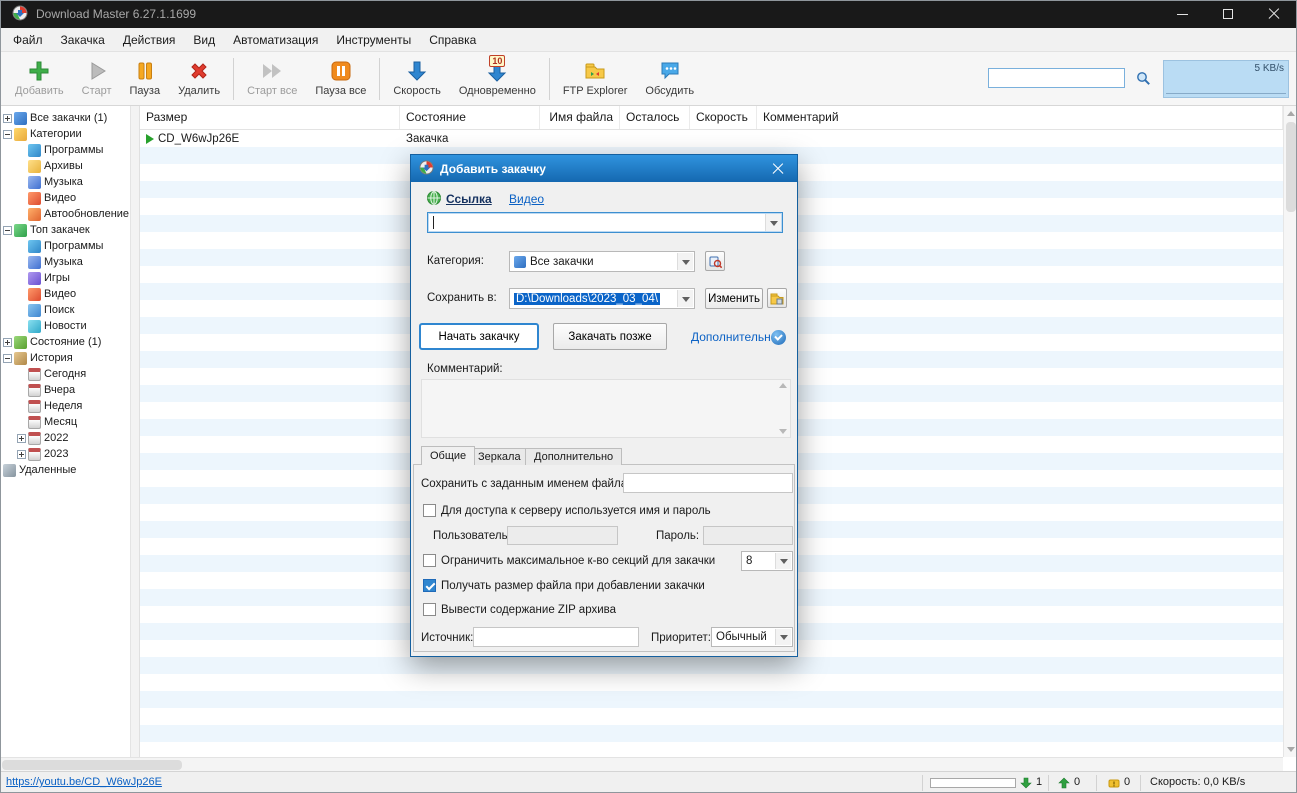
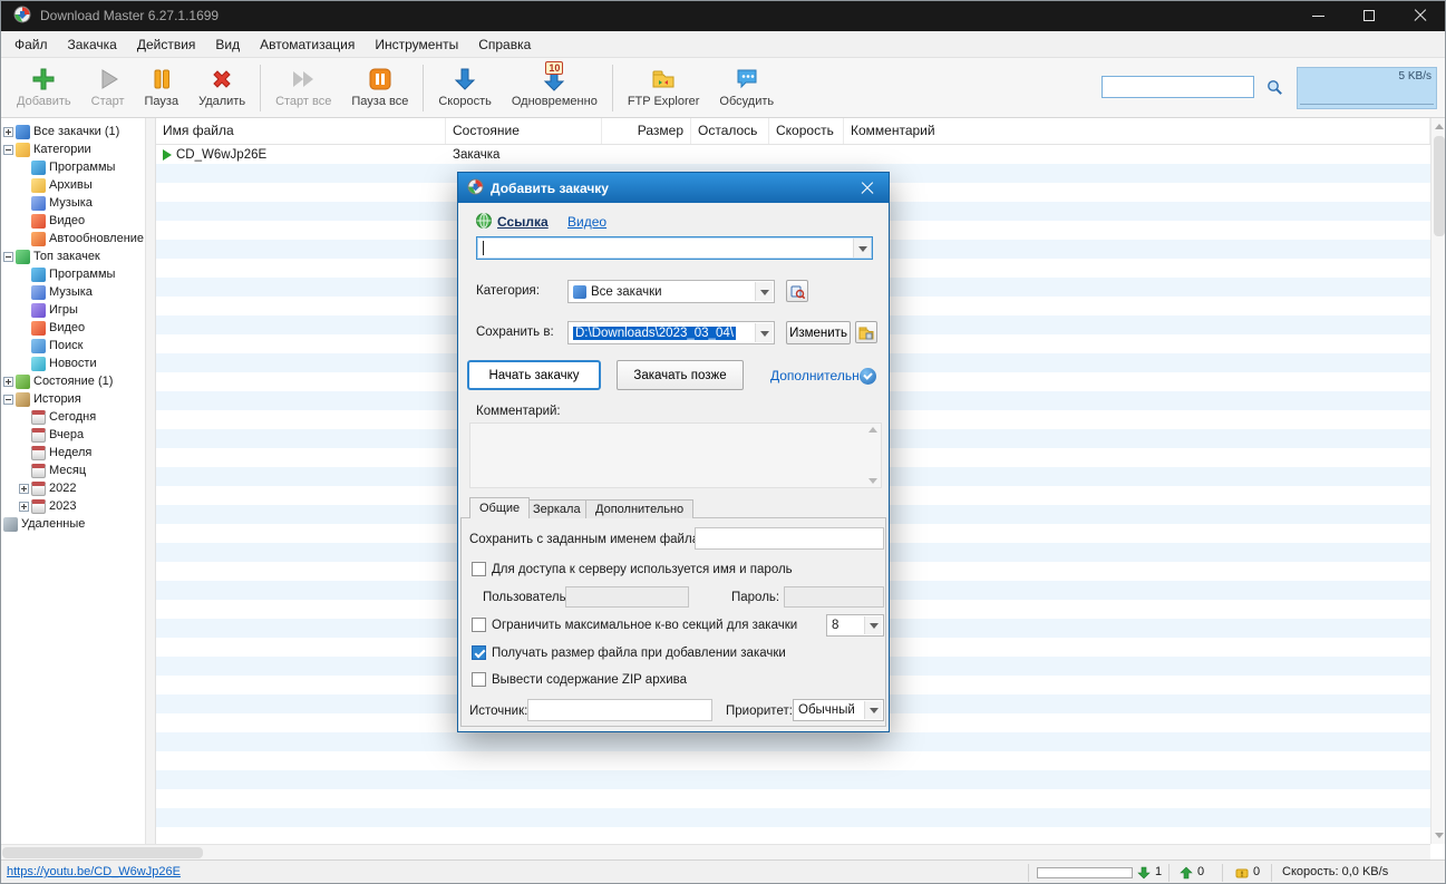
  Download Master 6.27.1.1699
  Файл
  Закачка
  Действия
  Вид
  Автоматизация
  Инструменты
  Справка
  Добавить
  Старт
  Пауза
  Удалить
  Старт все
  Пауза все
  Скорость
  10
  Одновременно
  FTP Explorer
  Обсудить
  5 KB/s
  Все закачки (1)
  Категории
  Программы
  Архивы
  Музыка
  Видео
  Автообновление
  Топ закачек
  Программы
  Музыка
  Игры
  Видео
  Поиск
  Новости
  Состояние (1)
  История
  Сегодня
  Вчера
  Неделя
  Месяц
  2022
  2023
  Удаленные
- Размер
+ Имя файла
  Состояние
- Имя файла
+ Размер
  Осталось
  Скорость
  Комментарий
  CD_W6wJp26E
  Закачка
  https://youtu.be/CD_W6wJp26E
  1
  0
  0
  Скорость: 0,0 KB/s
  Добавить закачку
  Ссылка
  Видео
  Категория:
  Все закачки
  Сохранить в:
  D:\Downloads\2023_03_04\
  Изменить
  Начать закачку
  Закачать позже
  Дополнительн
  Комментарий:
  Общие
  Зеркала
  Дополнительно
  Сохранить с заданным именем файл
  Для доступа к серверу используется имя и пароль
  Пользователь
  Пароль:
  Ограничить максимальное к-во секций для закачки
  8
  Получать размер файла при добавлении закачки
  Вывести содержание ZIP архива
  Источник:
  Приоритет:
  Обычный
